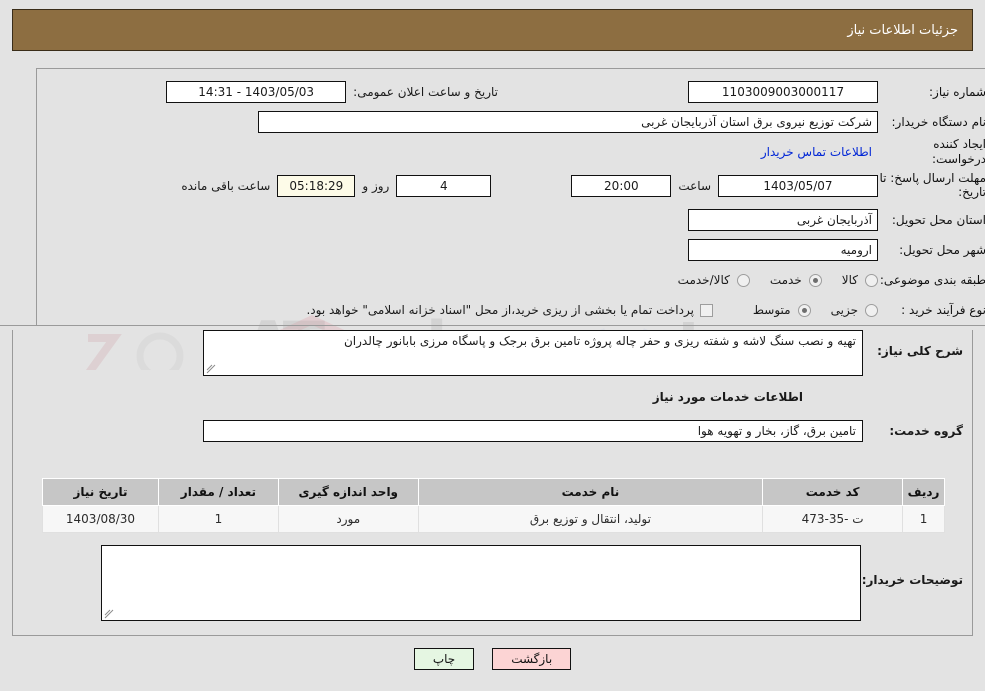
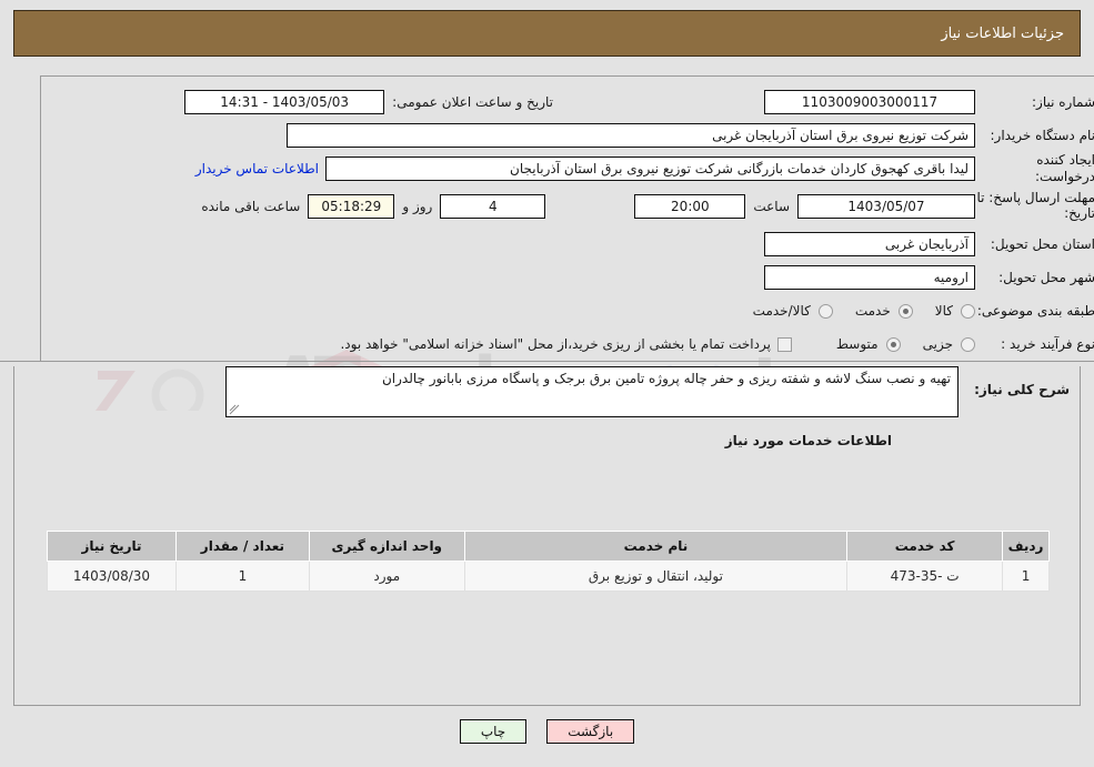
  جزئیات اطلاعات نیاز
  شماره نیاز:
  1103009003000117
  تاریخ و ساعت اعلان عمومی:
  1403/05/03 - 14:31
  نام دستگاه خریدار:
  شرکت توزیع نیروی برق استان آذربایجان غربی
  ایجاد کننده درخواست:
+ لیدا باقری کهجوق کاردان خدمات بازرگانی شرکت توزیع نیروی برق استان آذربایجان
  اطلاعات تماس خریدار
  مهلت ارسال پاسخ: تا تاریخ:
  1403/05/07
  ساعت
  20:00
  4
  روز و
  05:18:29
  ساعت باقی مانده
  استان محل تحویل:
  آذربایجان غربی
  شهر محل تحویل:
  ارومیه
  طبقه بندی موضوعی:
  کالا
  خدمت
  کالا/خدمت
  نوع فرآیند خرید :
  جزیی
  متوسط
  پرداخت تمام یا بخشی از ریزی خرید،از محل "اسناد خزانه اسلامی" خواهد بود.
  شرح کلی نیاز:
  تهیه و نصب سنگ لاشه و شفته ریزی و حفر چاله پروژه تامین برق برجک و پاسگاه مرزی بابانور چالدران
  اطلاعات خدمات مورد نیاز
- گروه خدمت:
- تامین برق، گاز، بخار و تهویه هوا
  ردیف	کد خدمت	نام خدمت	واحد اندازه گیری	تعداد / مقدار	تاریخ نیاز
  1	ت -35-473	تولید، انتقال و توزیع برق	مورد	1	1403/08/30
- توضیحات خریدار:
  بازگشت
  چاپ
